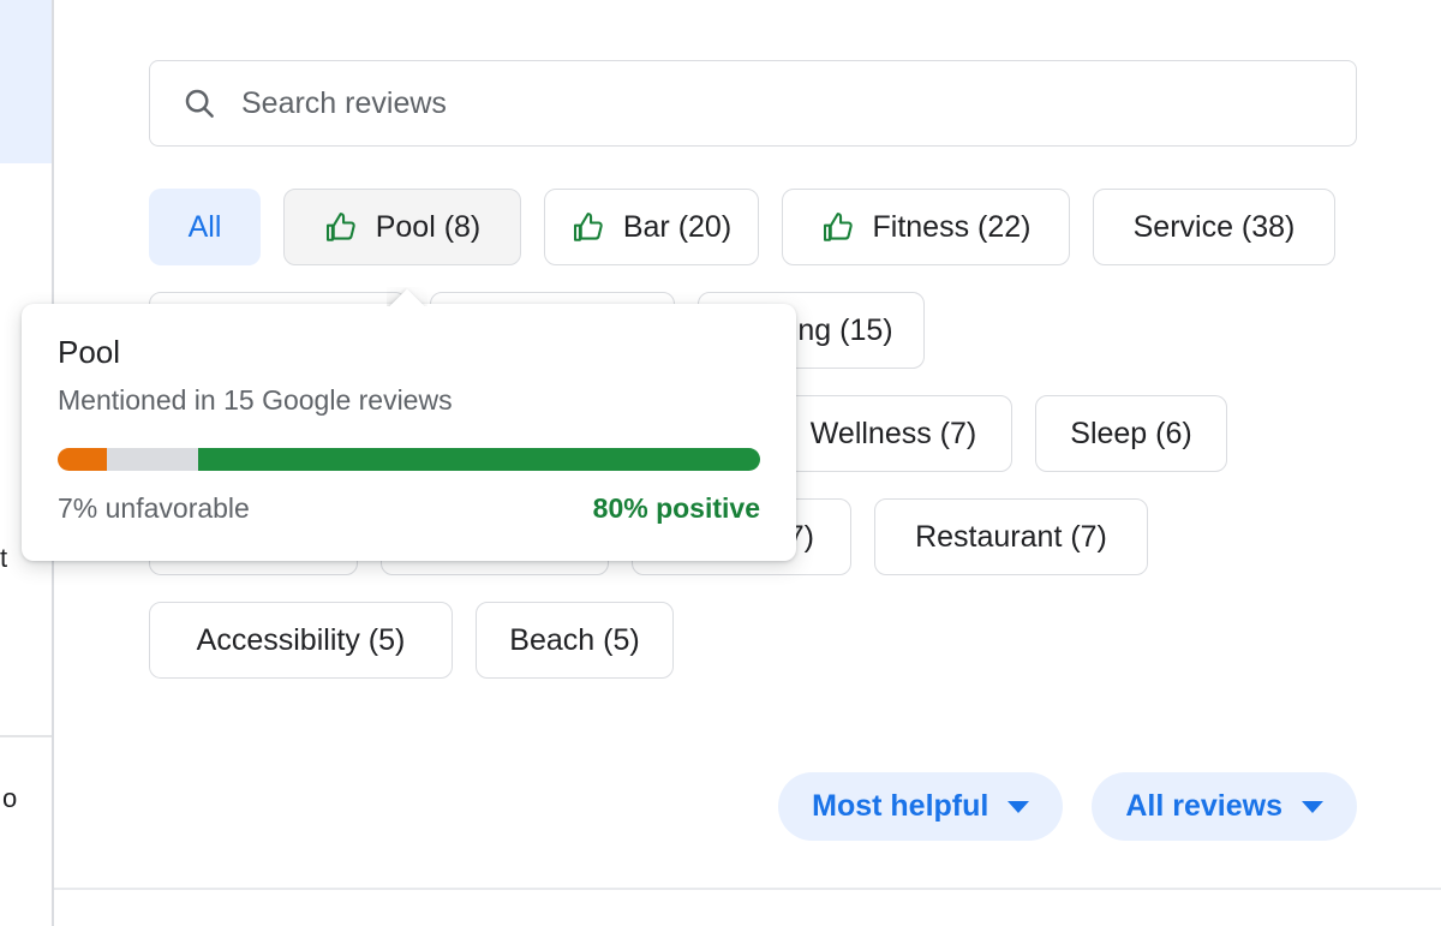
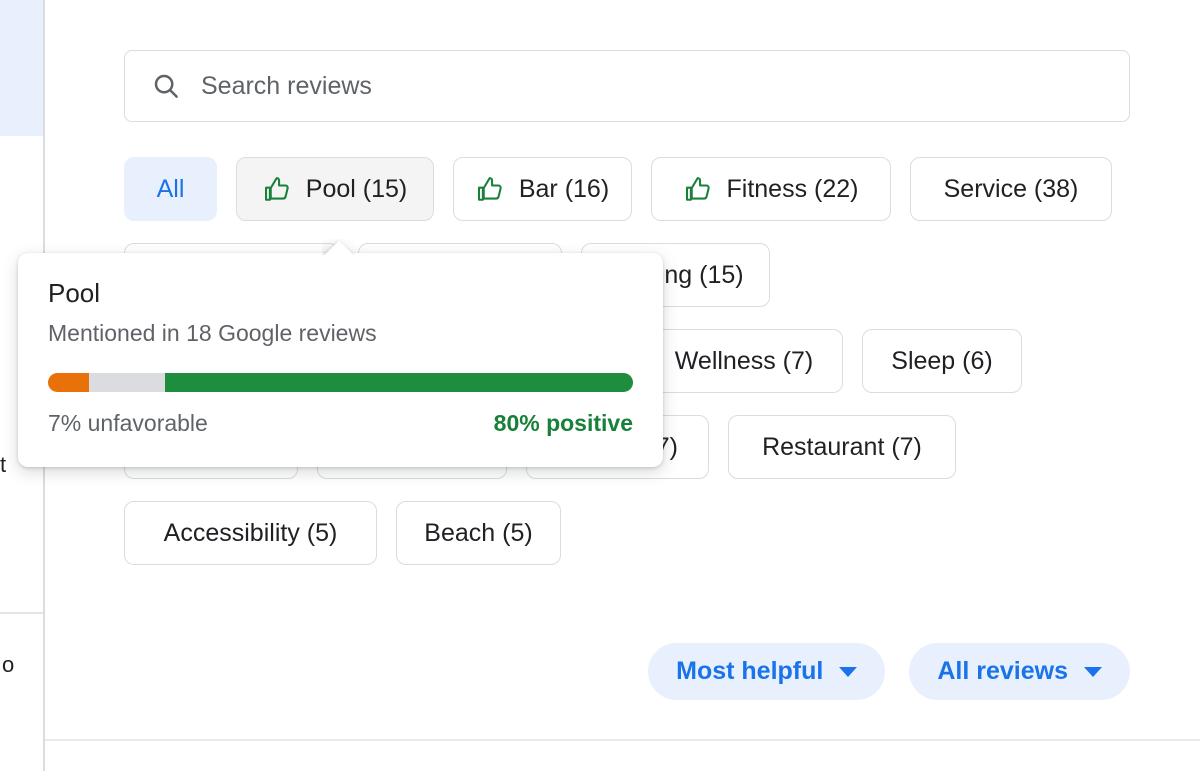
  t
  o
  Search reviews
  All
- Pool (8)
+ Pool (15)
- Bar (20)
+ Bar (16)
  Fitness (22)
  Service (38)
  Wellness (7)
  Sleep (6)
  Restaurant (7)
  Accessibility (5)
  Beach (5)
  Most helpful
  All reviews
  Pool
- Mentioned in 15 Google reviews
+ Mentioned in 18 Google reviews
  7% unfavorable
  80% positive
